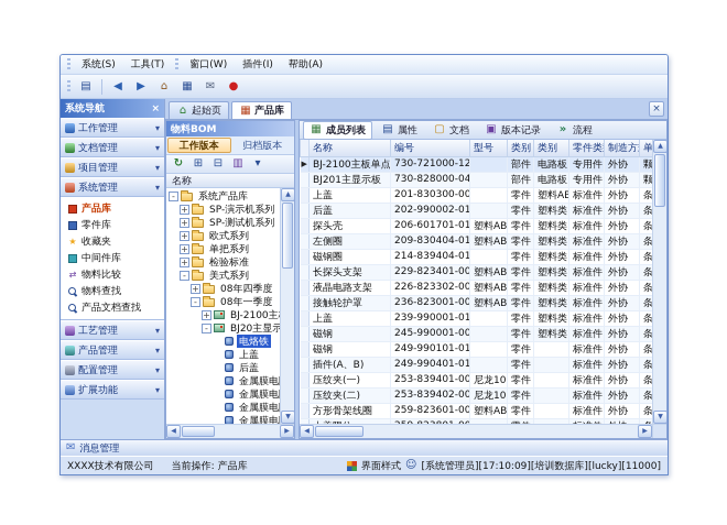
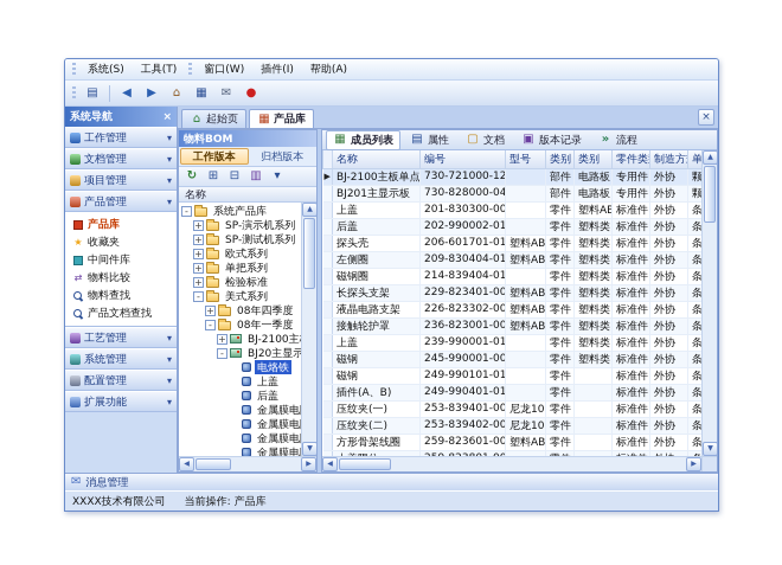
  系统(S)
  工具(T)
  窗口(W)
  插件(I)
  帮助(A)
  系统导航
  ×
  工作管理
  ▾
  文档管理
  ▾
  项目管理
  ▾
- 系统管理
+ 产品管理
  ▾
  产品库
- 零件库
  收藏夹
  中间件库
  物料比较
  物料查找
  产品文档查找
  工艺管理
  ▾
- 产品管理
+ 系统管理
  ▾
  配置管理
  ▾
  扩展功能
  ▾
  起始页
  产品库
  ×
  物料BOM
  工作版本
  归档版本
  名称
  -
  系统产品库
  +
  SP-演示机系列
  +
  SP-测试机系列
  +
  欧式系列
  +
  单把系列
  +
  检验标准
  -
  美式系列
  +
  08年四季度
  -
  08年一季度
  +
  BJ-2100主
  -
  BJ20主显示
  电烙铁
  上盖
  后盖
  成员列表
  属性
  文档
  版本记录
  流程
  	名称	编号	型号	类别	类别	零件类	制造方	单
  ▶	BJ-2100主板单点	730-721000-12		部件	电路板	专用件	外协	颗
  	BJ201主显示板	730-828000-04		部件	电路板	专用件	外协	颗
  	上盖	201-830300-00		零件	塑料AB	标准件	外协	条
  	后盖	202-990002-01		零件	塑料类	标准件	外协	条
  	探头壳	206-601701-01	塑料AB	零件	塑料类	标准件	外协	条
  	左侧圈	209-830404-01	塑料AB	零件	塑料类	标准件	外协	条
  	磁钢圈	214-839404-01		零件	塑料类	标准件	外协	条
  	长探头支架	229-823401-00	塑料AB	零件	塑料类	标准件	外协	条
  	液晶电路支架	226-823302-00	塑料AB	零件	塑料类	标准件	外协	条
  	接触轮护罩	236-823001-00	塑料AB	零件	塑料类	标准件	外协	条
  	上盖	239-990001-01		零件	塑料类	标准件	外协	条
  	磁钢	245-990001-00		零件	塑料类	标准件	外协	条
  	磁钢	249-990101-01		零件		标准件	外协	条
  	插件(A、B)	249-990401-01		零件		标准件	外协	条
  	压纹夹(一)	253-839401-00	尼龙10	零件		标准件	外协	条
  	压纹夹(二)	253-839402-00	尼龙10	零件		标准件	外协	条
  	方形骨架线圈	259-823601-00	塑料AB	零件		标准件	外协	条
  ✉
  消息管理
  XXXX技术有限公司
  当前操作: 产品库
- 界面样式
- ☺
- [系统管理员][17:10:09][培训数据库][lucky][11000]
